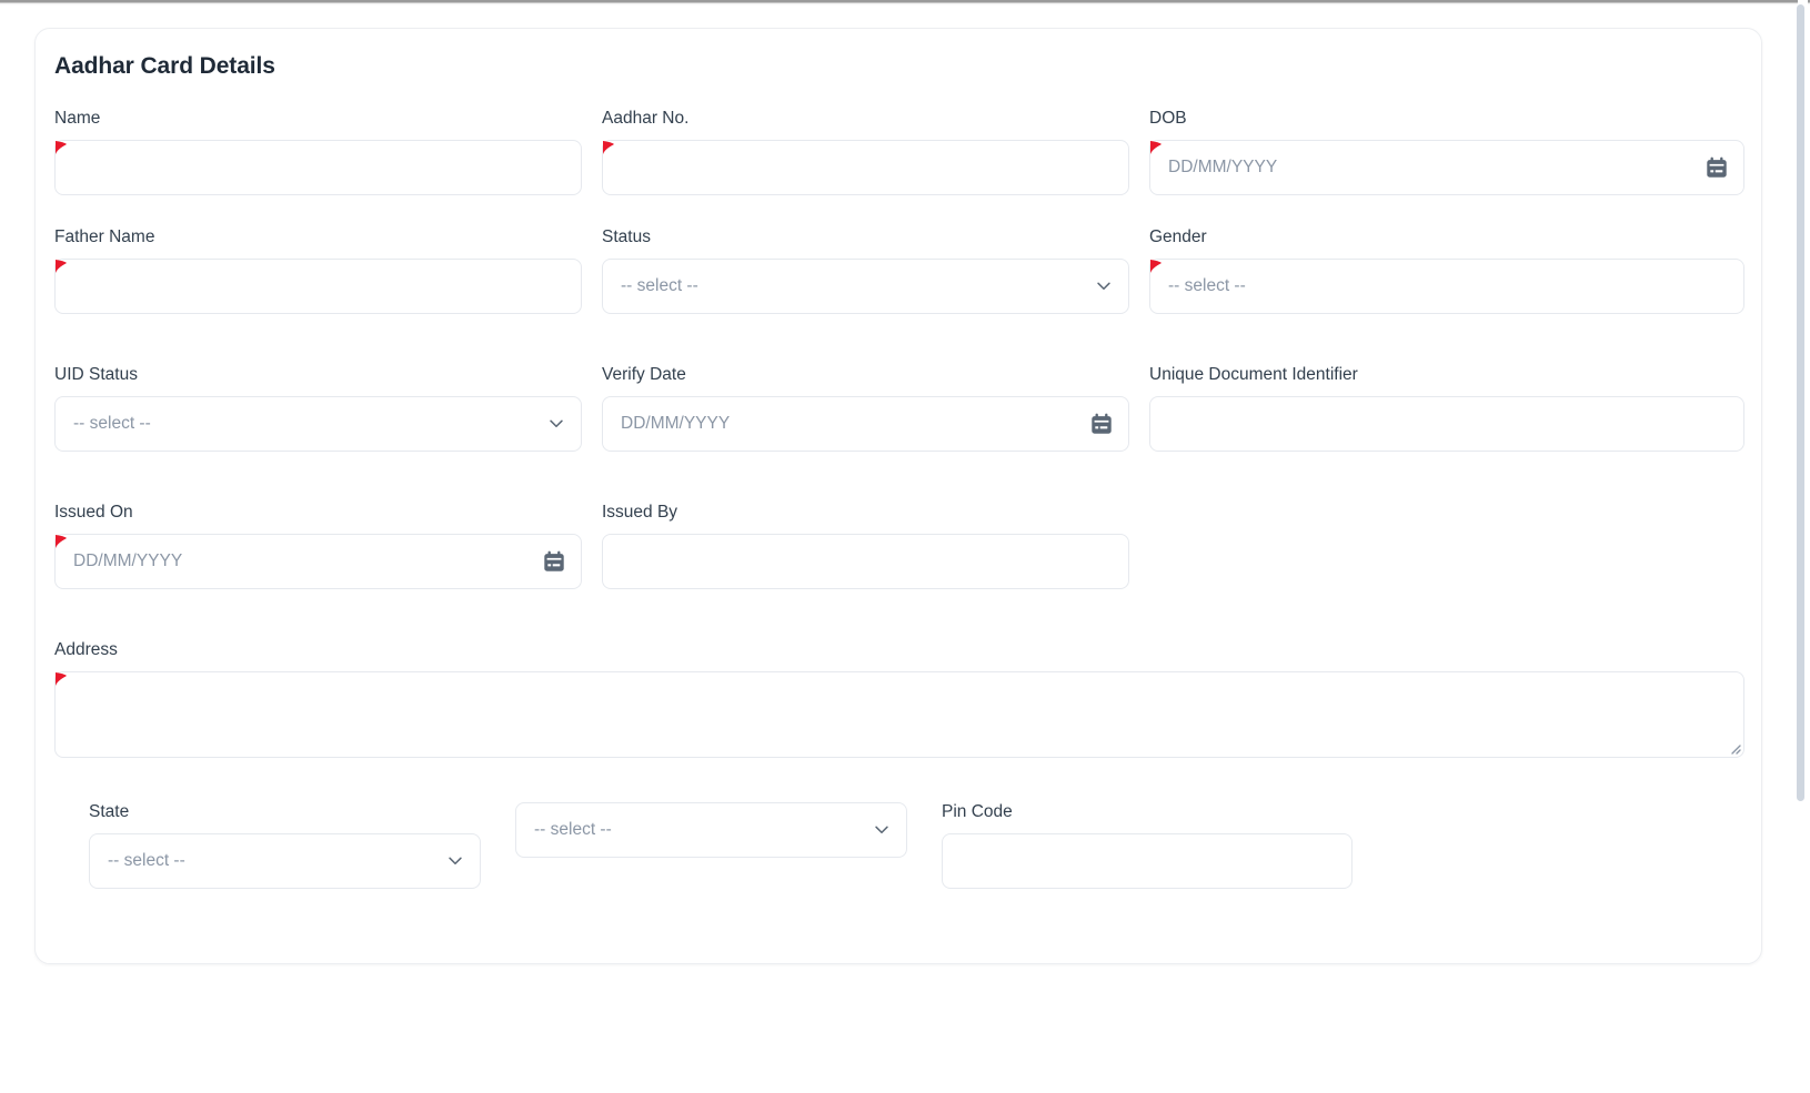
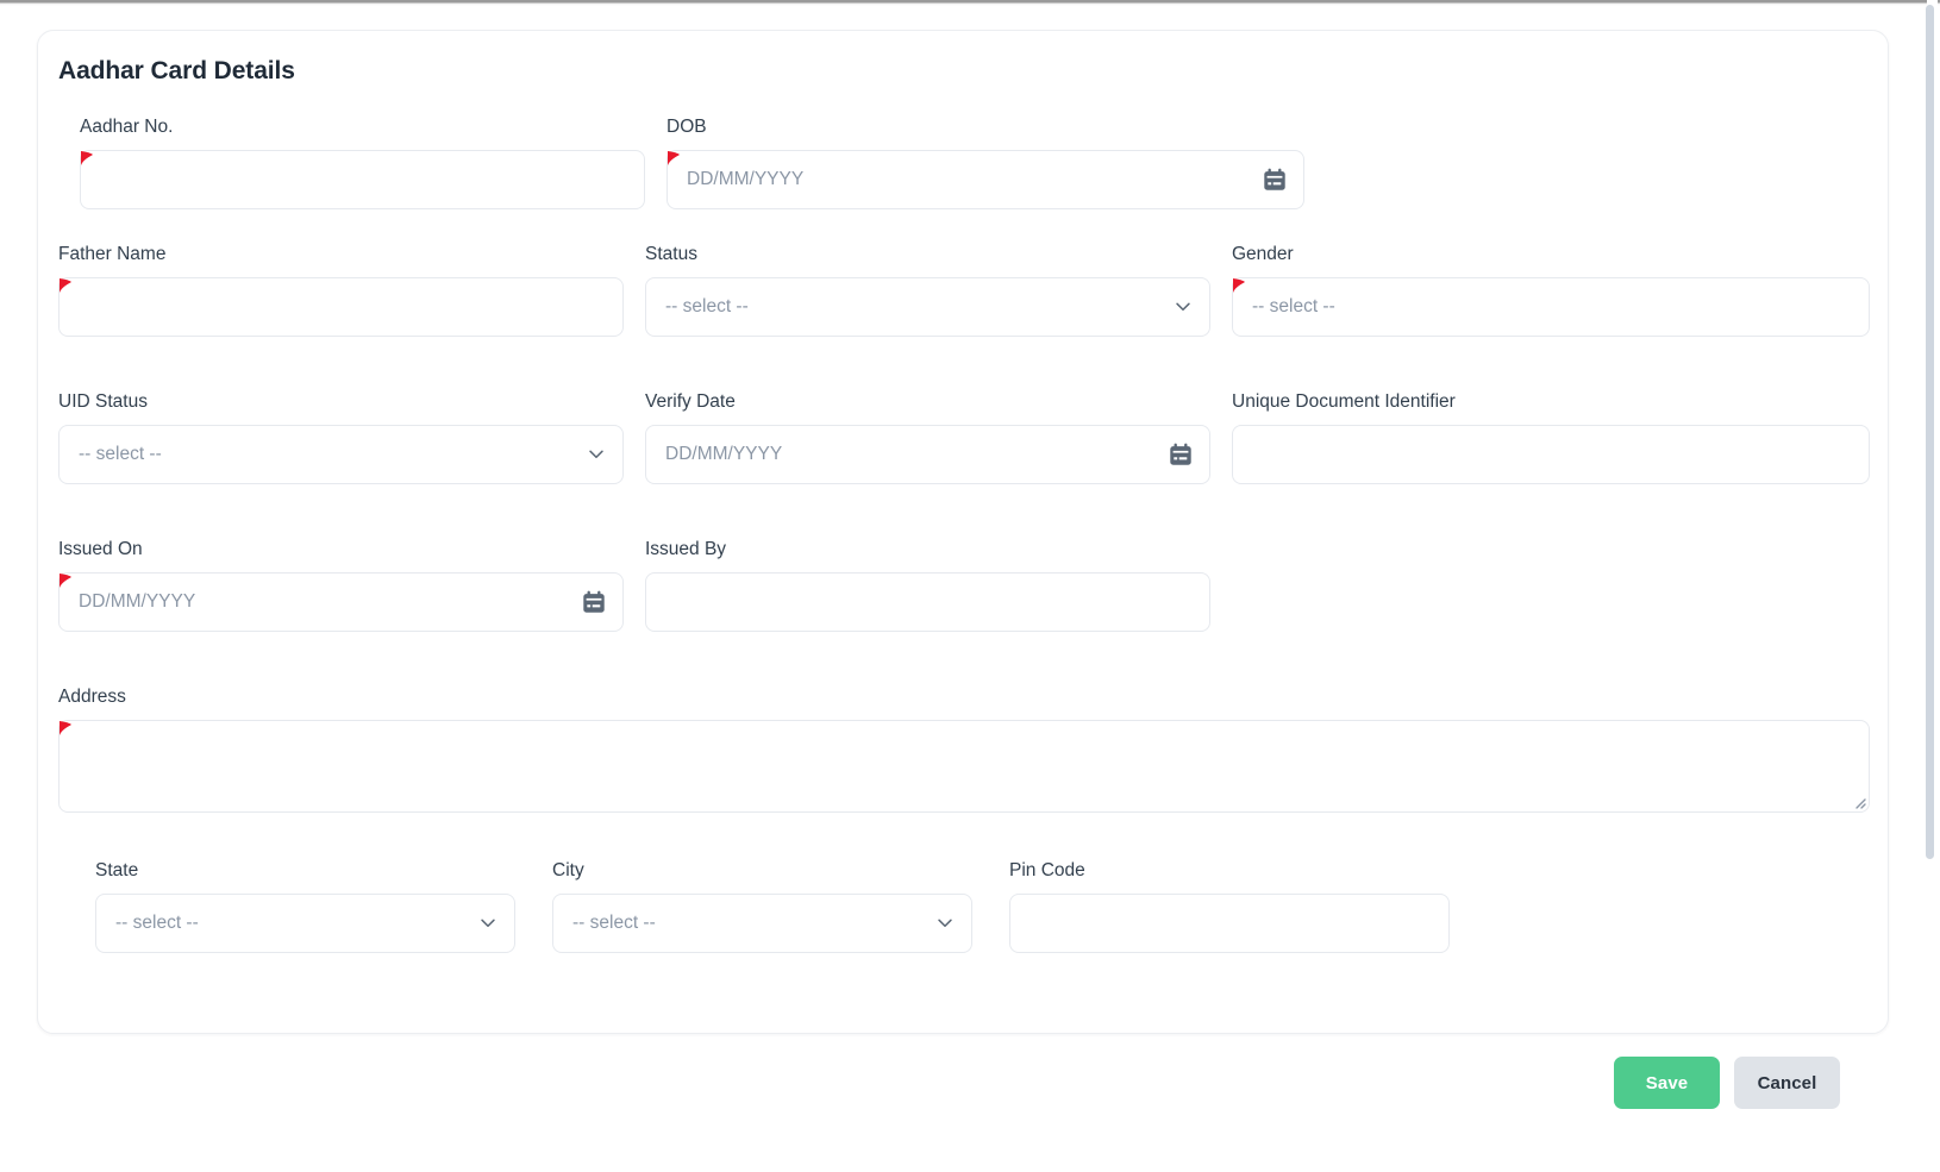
  Aadhar Card Details
- Name
  Aadhar No.
  DOB
  DD/MM/YYYY
  Father Name
  Status
  -- select --
  Gender
  -- select --
  UID Status
  -- select --
  Verify Date
  DD/MM/YYYY
  Unique Document Identifier
  Issued On
  DD/MM/YYYY
  Issued By
  Address
  State
  -- select --
+ City
  -- select --
  Pin Code
+ Save
+ Cancel
